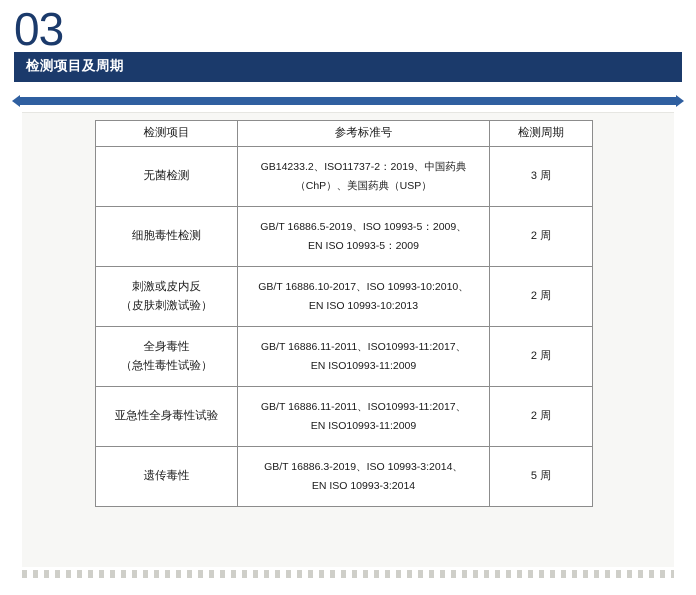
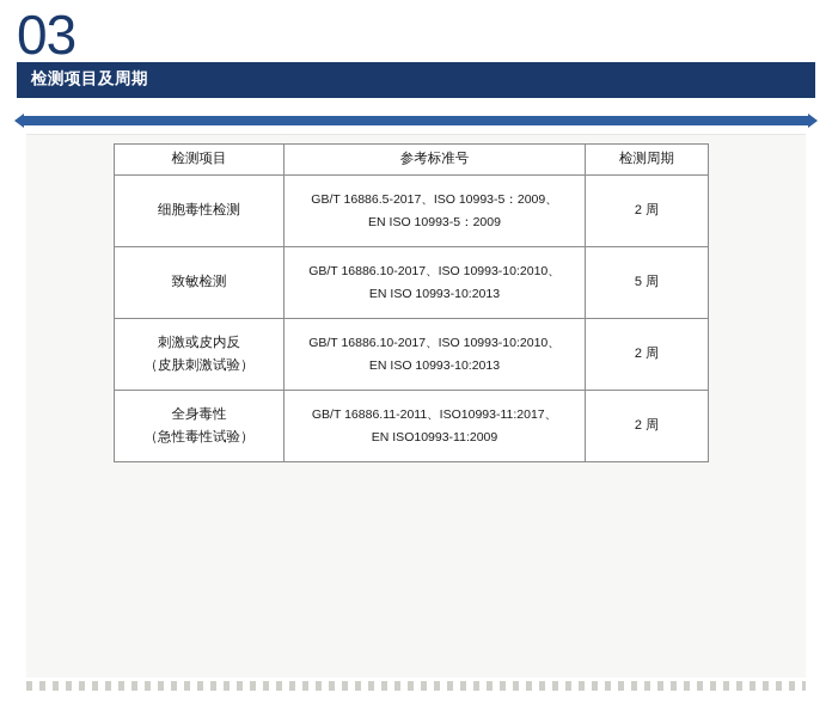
  03
  检测项目及周期
  检测项目	参考标准号	检测周期
- 无菌检测	GB14233.2、ISO11737-2：2019、中国药典（ChP）、美国药典（USP）	3 周
- 细胞毒性检测	GB/T 16886.5-2019、ISO 10993-5：2009、EN ISO 10993-5：2009	2 周
+ 细胞毒性检测	GB/T 16886.5-2017、ISO 10993-5：2009、EN ISO 10993-5：2009	2 周
+ 致敏检测	GB/T 16886.10-2017、ISO 10993-10:2010、EN ISO 10993-10:2013	5 周
  刺激或皮内反（皮肤刺激试验）	GB/T 16886.10-2017、ISO 10993-10:2010、EN ISO 10993-10:2013	2 周
  全身毒性（急性毒性试验）	GB/T 16886.11-2011、ISO10993-11:2017、EN ISO10993-11:2009	2 周
- 亚急性全身毒性试验	GB/T 16886.11-2011、ISO10993-11:2017、EN ISO10993-11:2009	2 周
- 遗传毒性	GB/T 16886.3-2019、ISO 10993-3:2014、EN ISO 10993-3:2014	5 周
